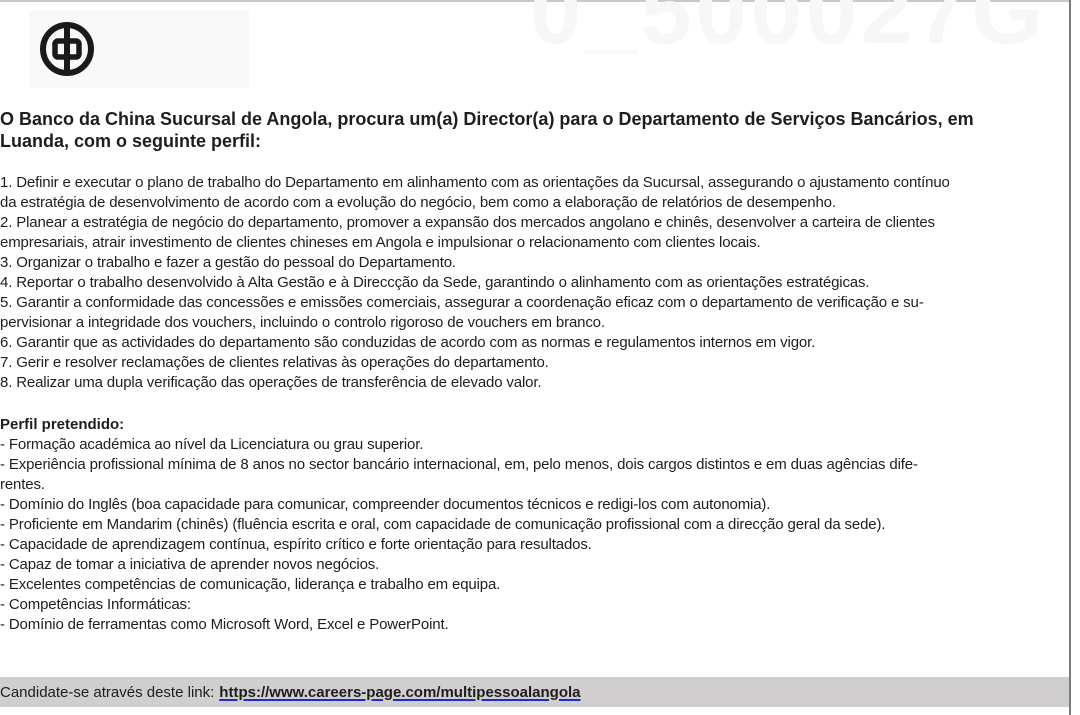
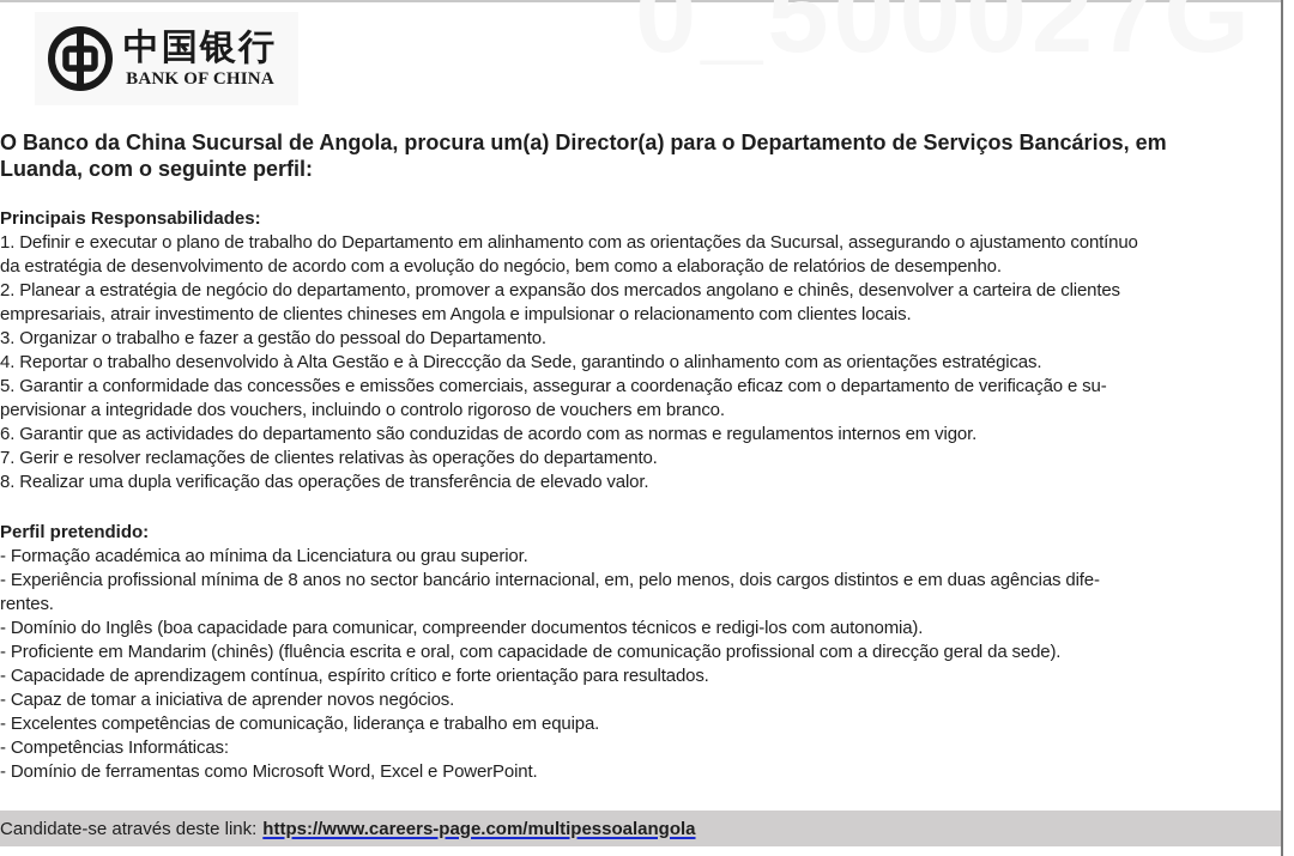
  0_500027G
+ 中国银行
+ BANK OF CHINA
  O Banco da China Sucursal de Angola, procura um(a) Director(a) para o Departamento de Serviços Bancários, em
  Luanda, com o seguinte perfil:
+ Principais Responsabilidades:
  1. Definir e executar o plano de trabalho do Departamento em alinhamento com as orientações da Sucursal, assegurando o ajustamento contínuo
  da estratégia de desenvolvimento de acordo com a evolução do negócio, bem como a elaboração de relatórios de desempenho.
  2. Planear a estratégia de negócio do departamento, promover a expansão dos mercados angolano e chinês, desenvolver a carteira de clientes
  empresariais, atrair investimento de clientes chineses em Angola e impulsionar o relacionamento com clientes locais.
  3. Organizar o trabalho e fazer a gestão do pessoal do Departamento.
  4. Reportar o trabalho desenvolvido à Alta Gestão e à Direccção da Sede, garantindo o alinhamento com as orientações estratégicas.
  5. Garantir a conformidade das concessões e emissões comerciais, assegurar a coordenação eficaz com o departamento de verificação e su-
  pervisionar a integridade dos vouchers, incluindo o controlo rigoroso de vouchers em branco.
  6. Garantir que as actividades do departamento são conduzidas de acordo com as normas e regulamentos internos em vigor.
  7. Gerir e resolver reclamações de clientes relativas às operações do departamento.
  8. Realizar uma dupla verificação das operações de transferência de elevado valor.
  Perfil pretendido:
- - Formação académica ao nível da Licenciatura ou grau superior.
+ - Formação académica ao mínima da Licenciatura ou grau superior.
  - Experiência profissional mínima de 8 anos no sector bancário internacional, em, pelo menos, dois cargos distintos e em duas agências dife-
  rentes.
  - Domínio do Inglês (boa capacidade para comunicar, compreender documentos técnicos e redigi-los com autonomia).
  - Proficiente em Mandarim (chinês) (fluência escrita e oral, com capacidade de comunicação profissional com a direcção geral da sede).
  - Capacidade de aprendizagem contínua, espírito crítico e forte orientação para resultados.
  - Capaz de tomar a iniciativa de aprender novos negócios.
  - Excelentes competências de comunicação, liderança e trabalho em equipa.
  - Competências Informáticas:
  - Domínio de ferramentas como Microsoft Word, Excel e PowerPoint.
  Candidate-se através deste link:
  https://www.careers-page.com/multipessoalangola
